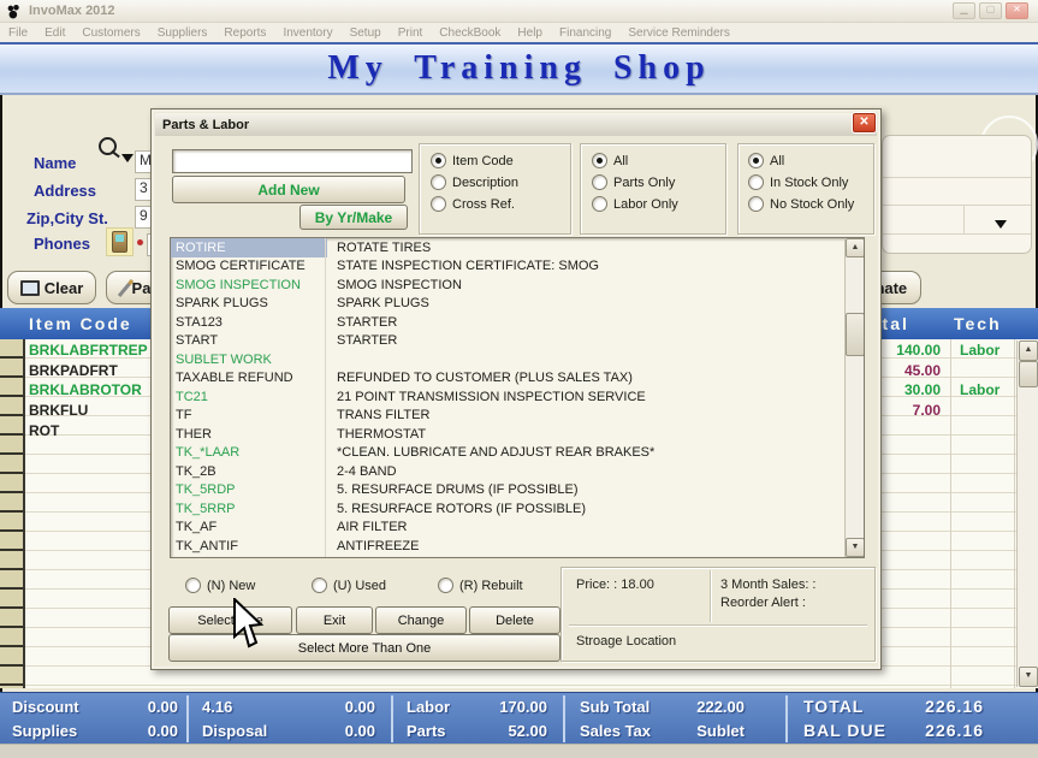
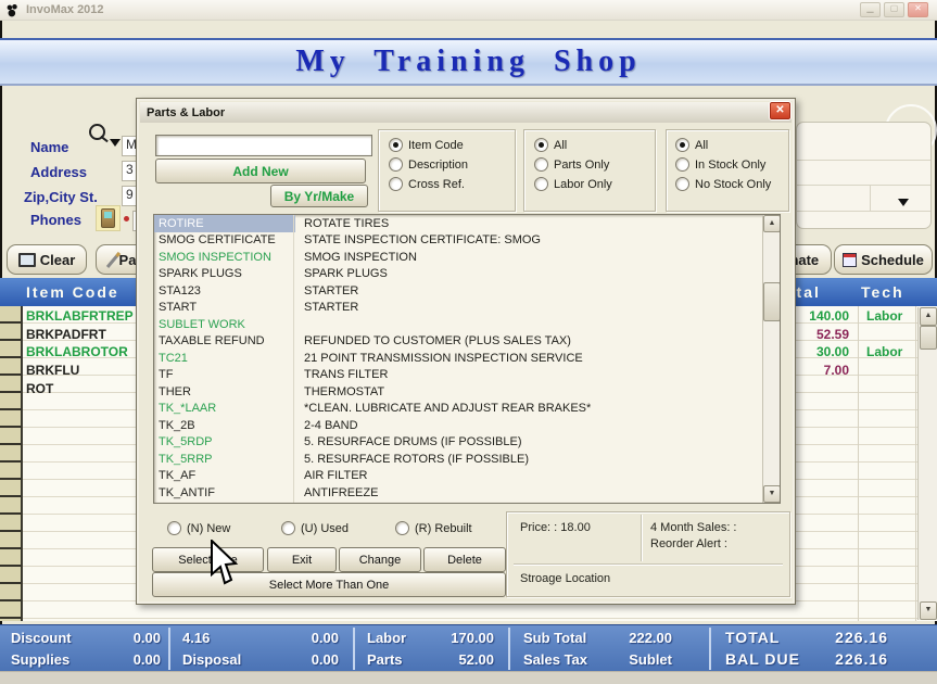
  InvoMax 2012
  ▁
  ▢
  ✕
- File
- Edit
- Customers
- Suppliers
- Reports
- Inventory
- Setup
- Print
- CheckBook
- Help
- Financing
- Service Reminders
  My Training Shop
  Name
  Address
  Zip,City St.
  Phones
  M
  3
  9
  Clear
  Pa
  ate
+ Schedule
  Item Code
  tal
  Tech
  BRKLABFRTREP
  140.00
  Labor
  BRKPADFRT
- 45.00
+ 52.59
  BRKLABROTOR
  30.00
  Labor
  BRKFLU
  7.00
  ROT
  Parts & Labor
  ✕
  Add New
  By Yr/Make
  Item Code
  Description
  Cross Ref.
  All
  Parts Only
  Labor Only
  All
  In Stock Only
  No Stock Only
  ROTIRE
  ROTATE TIRES
  SMOG CERTIFICATE
  STATE INSPECTION CERTIFICATE: SMOG
  SMOG INSPECTION
  SMOG INSPECTION
  SPARK PLUGS
  SPARK PLUGS
  STA123
  STARTER
  START
  STARTER
  SUBLET WORK
  TAXABLE REFUND
  REFUNDED TO CUSTOMER (PLUS SALES TAX)
  TC21
  21 POINT TRANSMISSION INSPECTION SERVICE
  TF
  TRANS FILTER
  THER
  THERMOSTAT
  TK_*LAAR
  *CLEAN. LUBRICATE AND ADJUST REAR BRAKES*
  TK_2B
  2-4 BAND
  TK_5RDP
  5. RESURFACE DRUMS (IF POSSIBLE)
  TK_5RRP
  5. RESURFACE ROTORS (IF POSSIBLE)
  TK_AF
  AIR FILTER
  TK_ANTIF
  ANTIFREEZE
  (N) New
  (U) Used
  (R) Rebuilt
  Selecte
  Exit
  Change
  Delete
  Select More Than One
  Price: : 18.00
- 3 Month Sales: :
+ 4 Month Sales: :
  Reorder Alert :
  Stroage Location
  Discount
  0.00
  Supplies
  0.00
  4.16
  0.00
  Disposal
  0.00
  Labor
  170.00
  Parts
  52.00
  Sub Total
  222.00
  Sales Tax
  Sublet
  TOTAL
  226.16
  BAL DUE
  226.16
